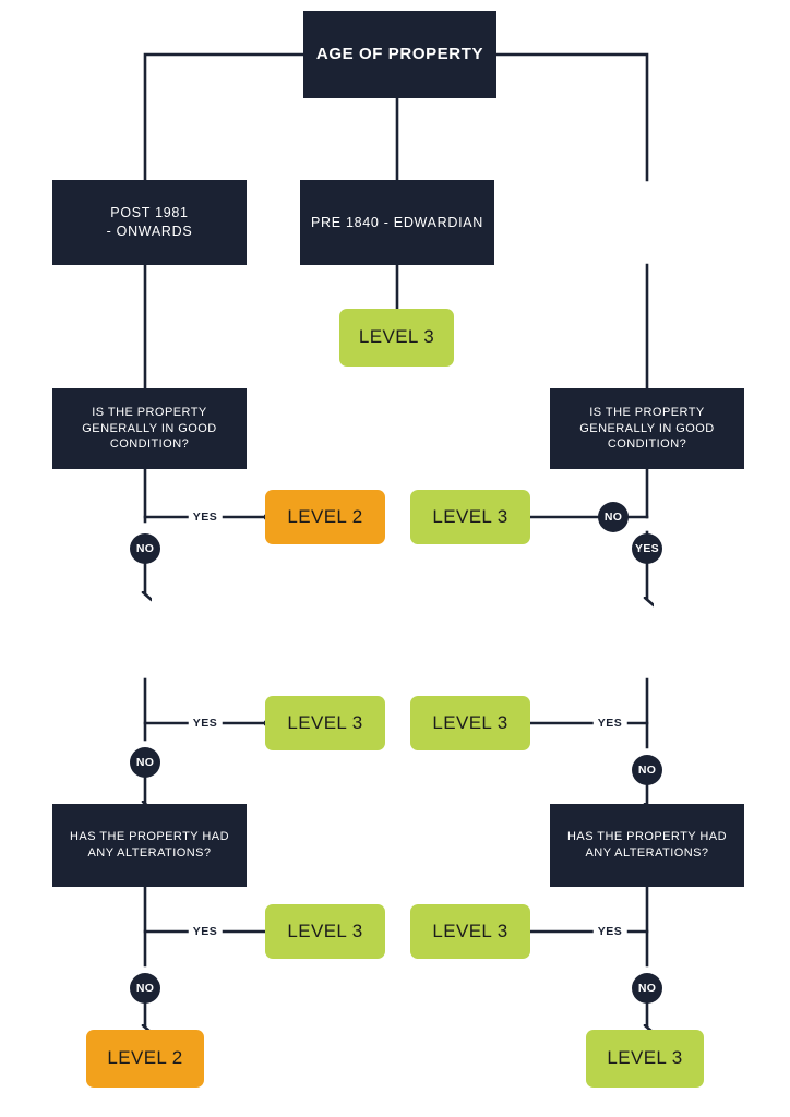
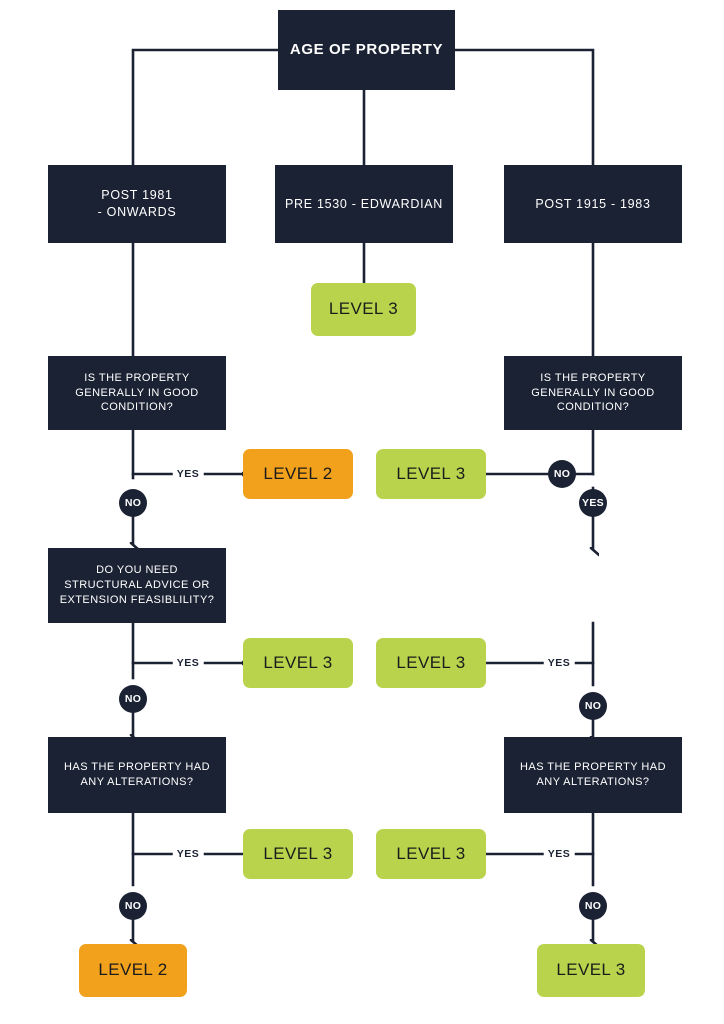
  AGE OF PROPERTY
  POST 1981
  - ONWARDS
- PRE 1840 - EDWARDIAN
+ PRE 1530 - EDWARDIAN
+ POST 1915 - 1983
  LEVEL 3
  IS THE PROPERTY
  GENERALLY IN GOOD
  CONDITION?
  LEVEL 2
  YES
  NO
+ DO YOU NEED
+ STRUCTURAL ADVICE OR
+ EXTENSION FEASIBLILITY?
  LEVEL 3
  YES
  NO
  HAS THE PROPERTY HAD
  ANY ALTERATIONS?
  LEVEL 3
  YES
  NO
  LEVEL 2
  IS THE PROPERTY
  GENERALLY IN GOOD
  CONDITION?
  LEVEL 3
  NO
  YES
  LEVEL 3
  YES
  NO
  HAS THE PROPERTY HAD
  ANY ALTERATIONS?
  LEVEL 3
  YES
  NO
  LEVEL 3
